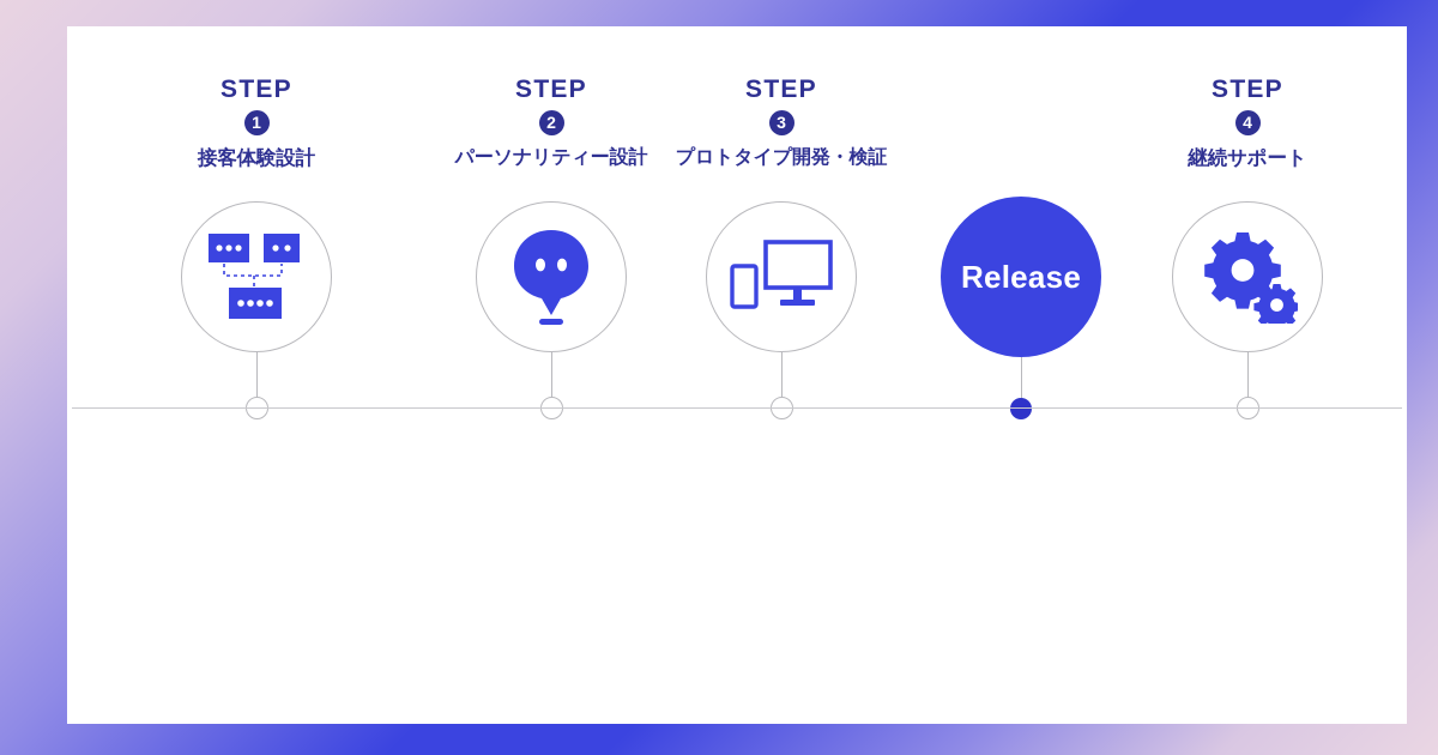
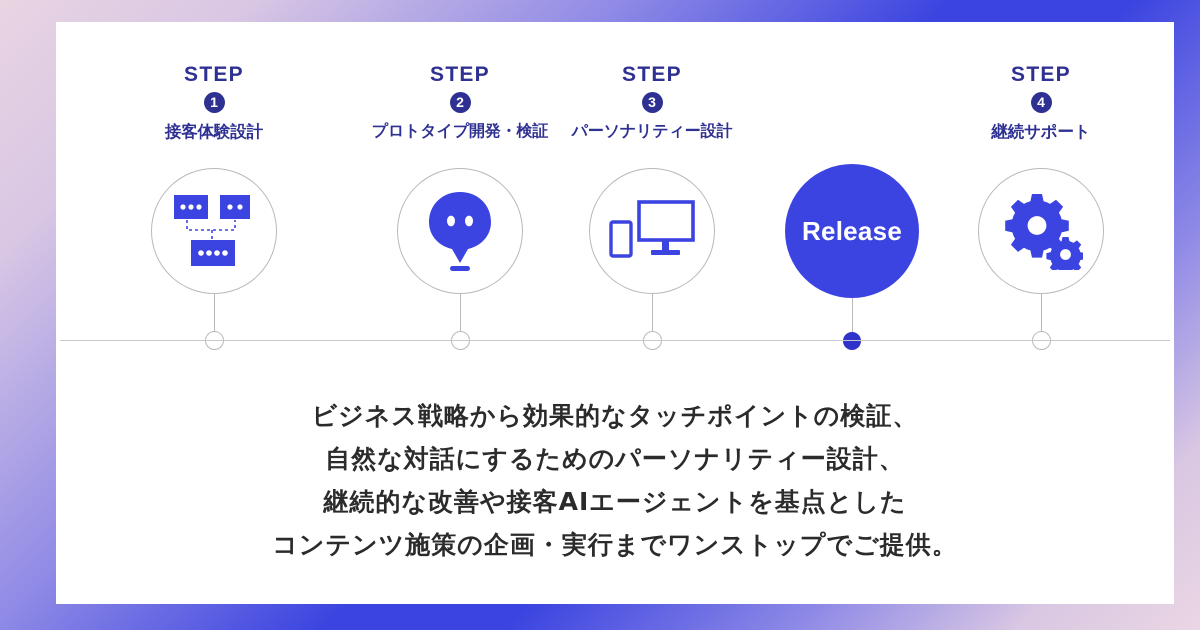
  STEP
  1
  接客体験設計
  STEP
  2
- パーソナリティー設計
+ プロトタイプ開発・検証
  STEP
  3
- プロトタイプ開発・検証
+ パーソナリティー設計
  Release
  STEP
  4
  継続サポート
+ ビジネス戦略から効果的なタッチポイントの検証、
+ 自然な対話にするためのパーソナリティー設計、
+ 継続的な改善や接客AIエージェントを基点とした
+ コンテンツ施策の企画・実行までワンストップでご提供。
